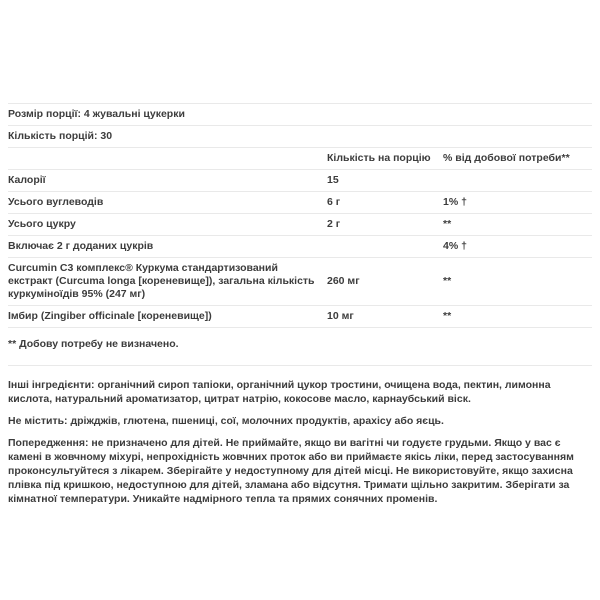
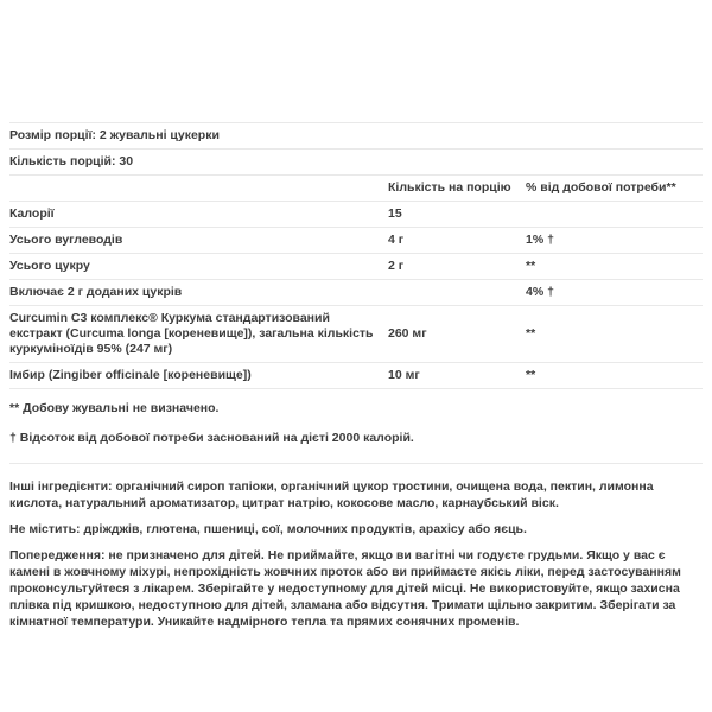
- Розмір порції: 4 жувальні цукерки
+ Розмір порції: 2 жувальні цукерки
  Кількість порцій: 30
  Кількість на порцію
  % від добової потреби**
  Калорії
  15
  Усього вуглеводів
- 6 г
+ 4 г
  1% †
  Усього цукру
  2 г
  **
  Включає 2 г доданих цукрів
  4% †
  Curcumin C3 комплекс® Куркума стандартизований екстракт (Curcuma longa [кореневище]), загальна кількість куркуміноїдів 95% (247 мг)
  260 мг
  **
  Імбир (Zingiber officinale [кореневище])
  10 мг
  **
- ** Добову потребу не визначено.
+ ** Добову жувальні не визначено.
+ † Відсоток від добової потреби заснований на дієті 2000 калорій.
  Інші інгредієнти: органічний сироп тапіоки, органічний цукор тростини, очищена вода, пектин, лимонна кислота, натуральний ароматизатор, цитрат натрію, кокосове масло, карнаубський віск.
  Не містить: дріжджів, глютена, пшениці, сої, молочних продуктів, арахісу або яєць.
  Попередження: не призначено для дітей. Не приймайте, якщо ви вагітні чи годуєте грудьми. Якщо у вас є камені в жовчному міхурі, непрохідність жовчних проток або ви приймаєте якісь ліки, перед застосуванням проконсультуйтеся з лікарем. Зберігайте у недоступному для дітей місці. Не використовуйте, якщо захисна плівка під кришкою, недоступною для дітей, зламана або відсутня. Тримати щільно закритим. Зберігати за кімнатної температури. Уникайте надмірного тепла та прямих сонячних променів.
